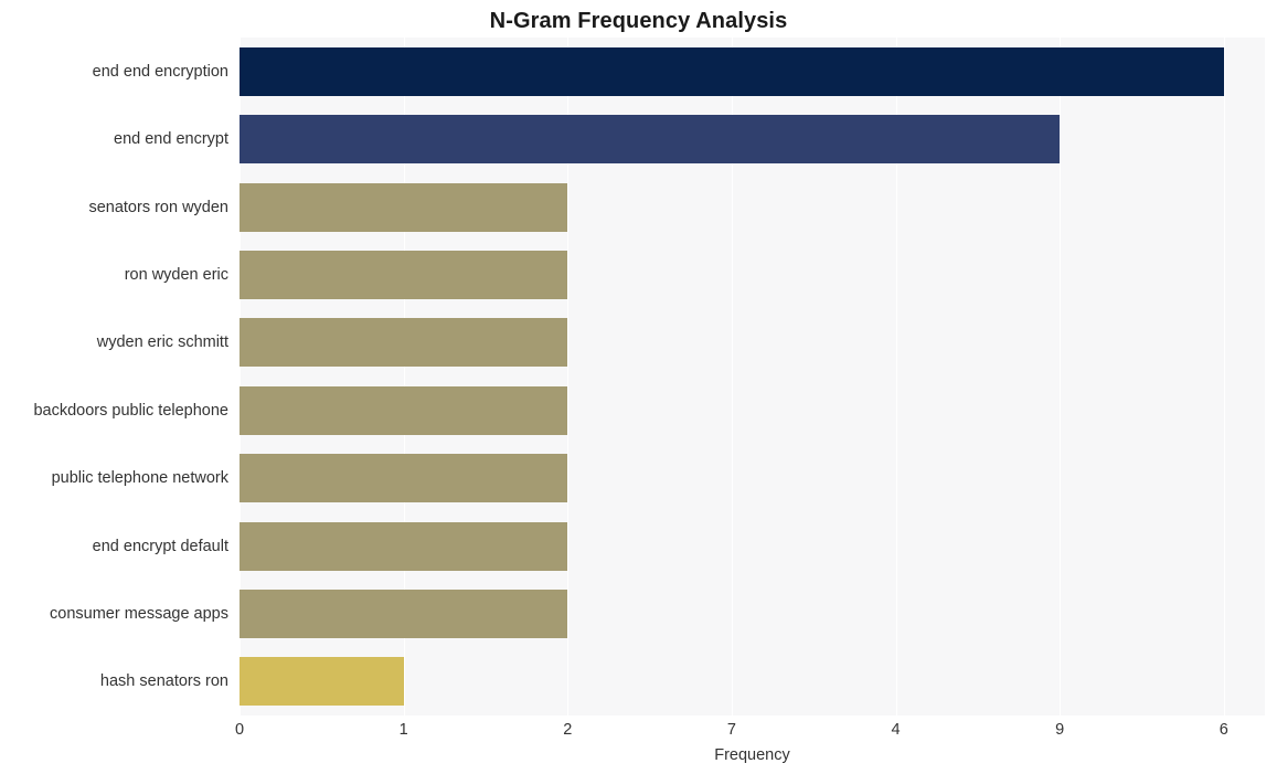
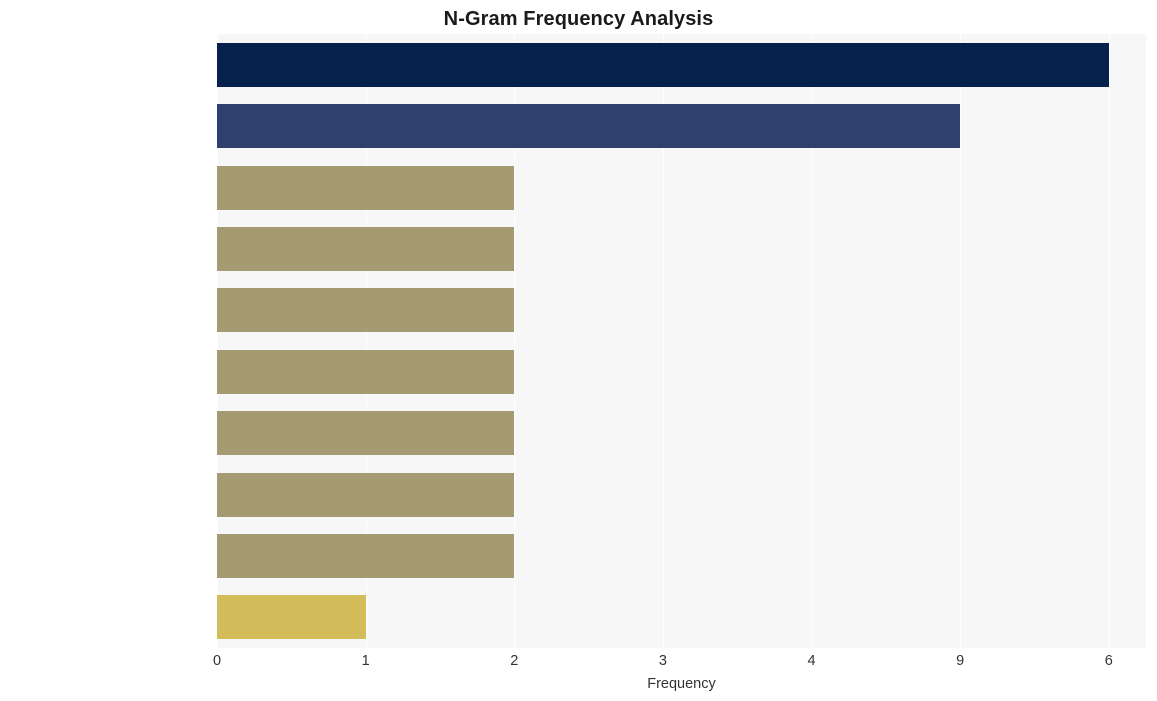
  N-Gram Frequency Analysis
- end end encryption
- end end encrypt
- senators ron wyden
- ron wyden eric
- wyden eric schmitt
- backdoors public telephone
- public telephone network
- end encrypt default
- consumer message apps
- hash senators ron
  0
  1
  2
- 7
+ 3
  4
  9
  6
  Frequency
